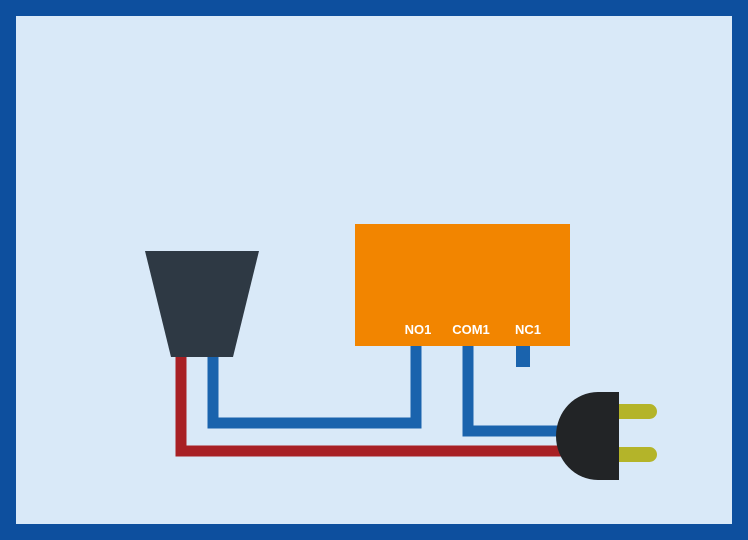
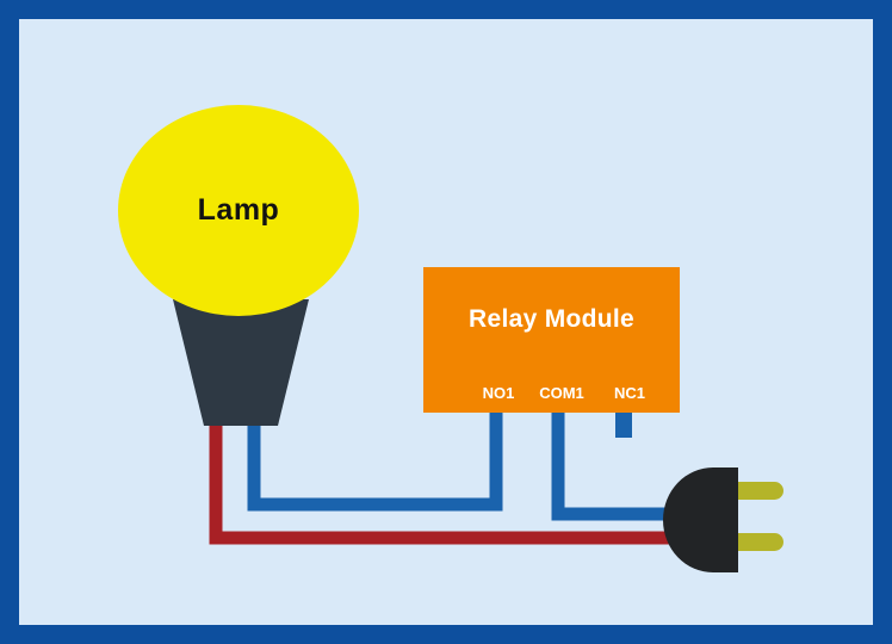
+ Lamp
+ Relay Module
  NO1
  COM1
  NC1
